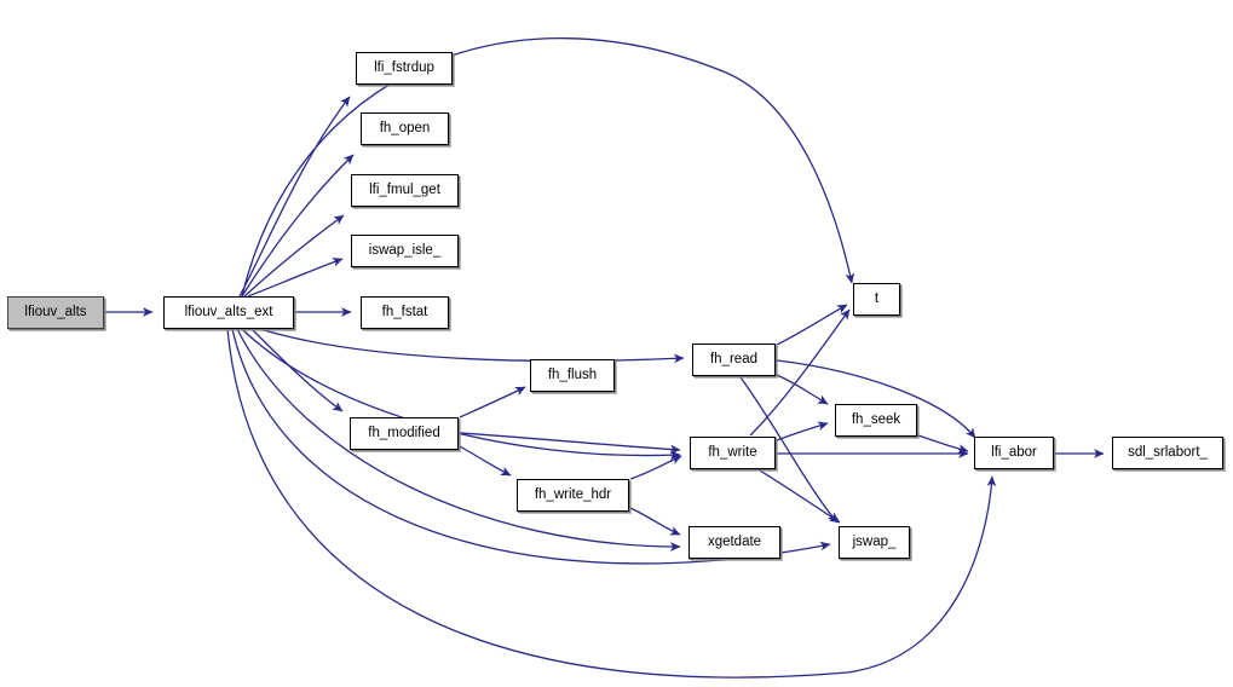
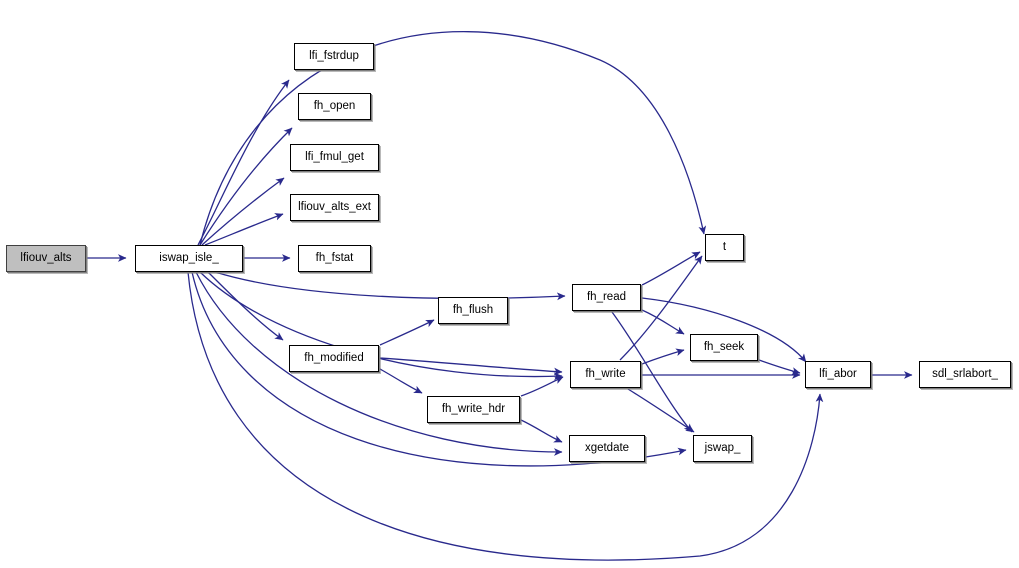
  lfiouv_alts
- lfiouv_alts_ext
+ iswap_isle_
  lfi_fstrdup
  fh_open
  lfi_fmul_get
- iswap_isle_
+ lfiouv_alts_ext
  fh_fstat
  fh_modified
  fh_flush
  fh_write_hdr
  fh_read
  fh_write
  xgetdate
  t
  fh_seek
  jswap_
  lfi_abor
  sdl_srlabort_
